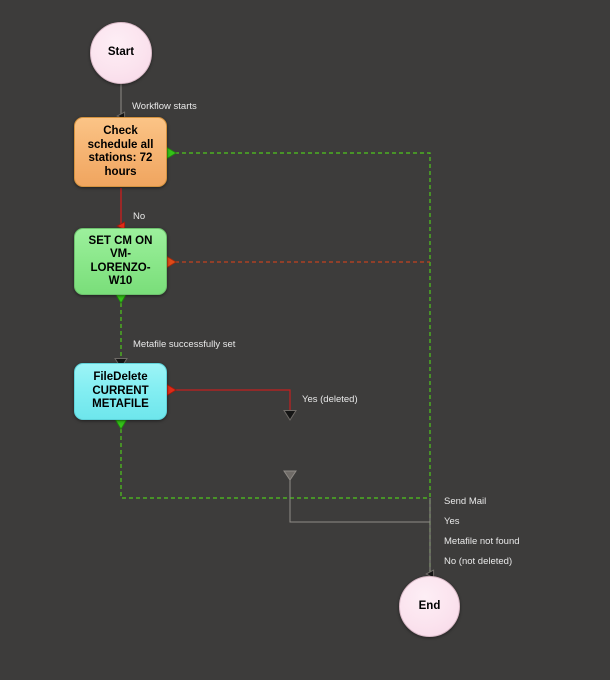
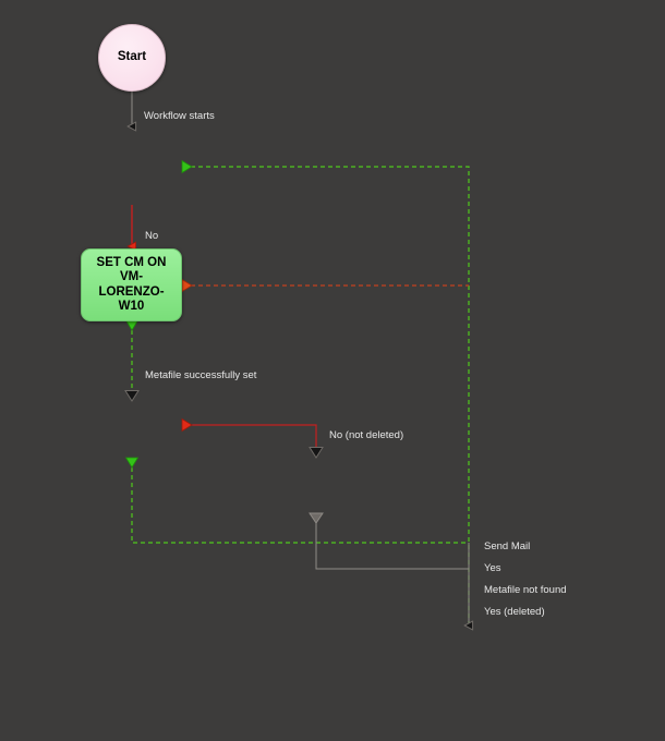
  Start
- Check schedule all stations: 72 hours
  SET CM ON VM-LORENZO-W10
- FileDelete CURRENT METAFILE
- End
  Workflow starts
  No
  Metafile successfully set
- Yes (deleted)
+ No (not deleted)
  Send Mail
  Yes
  Metafile not found
- No (not deleted)
+ Yes (deleted)
